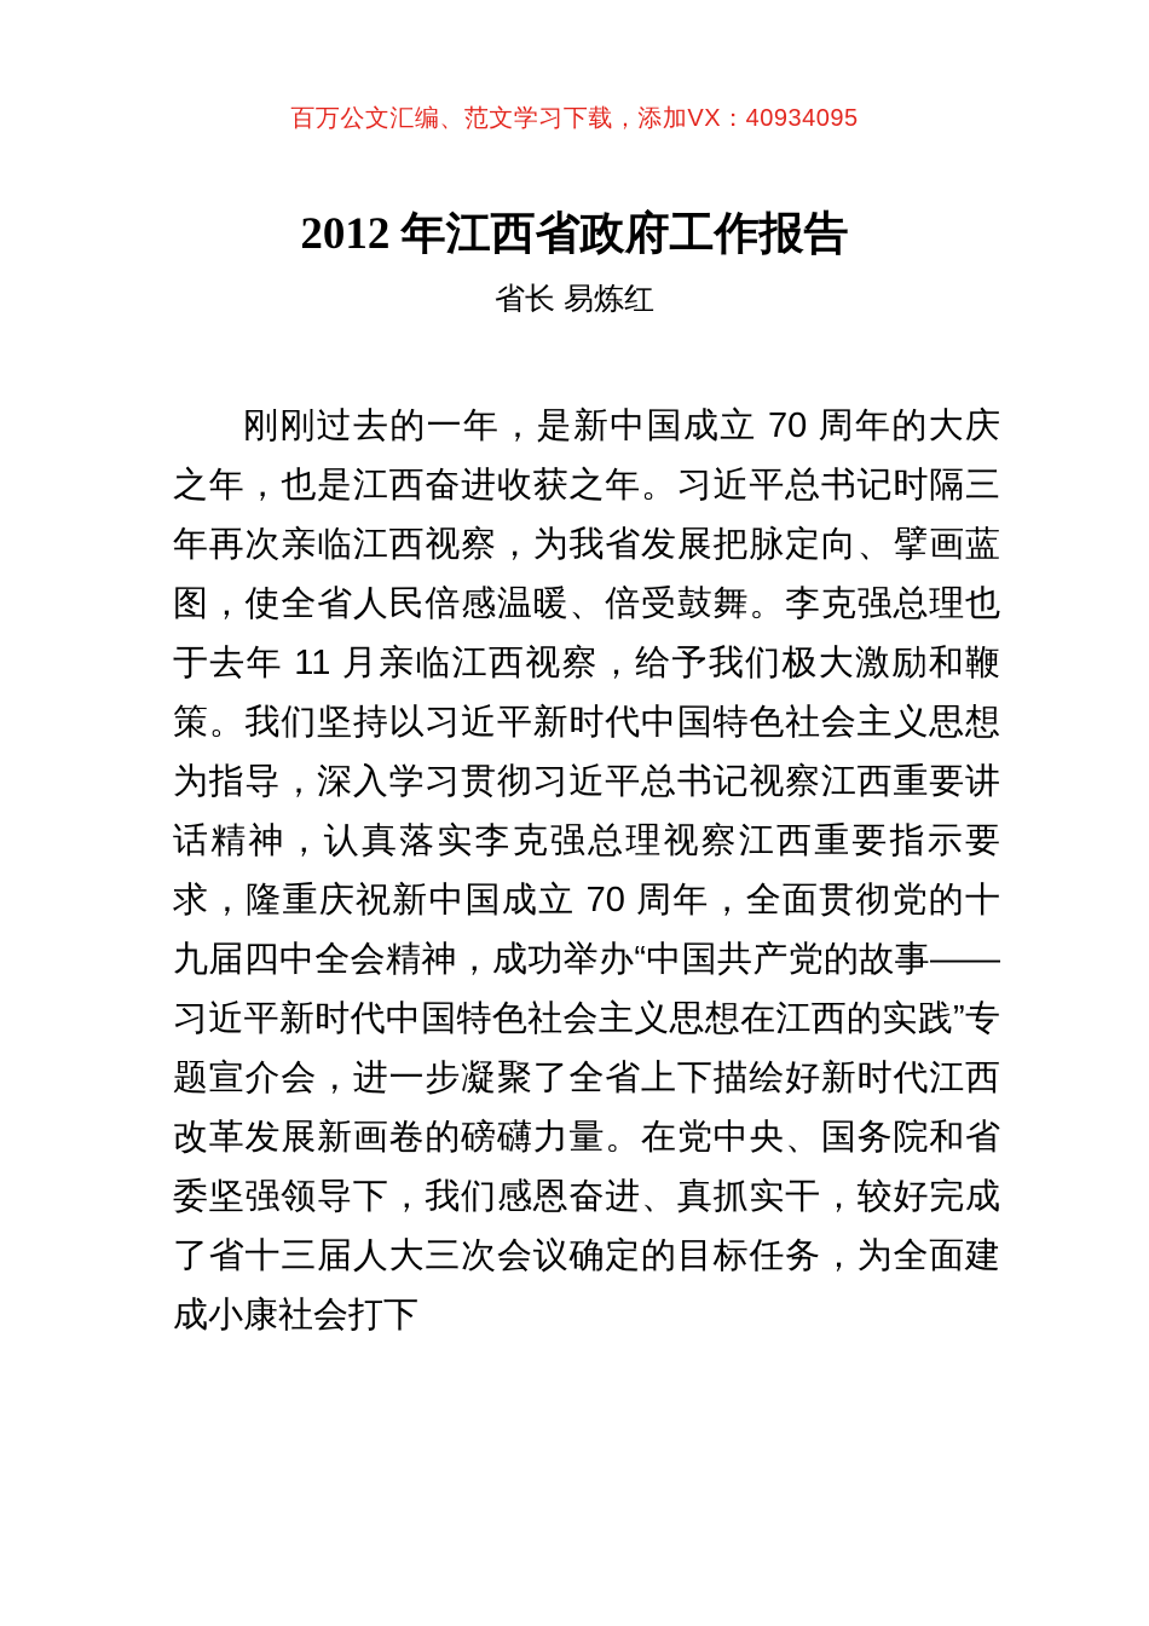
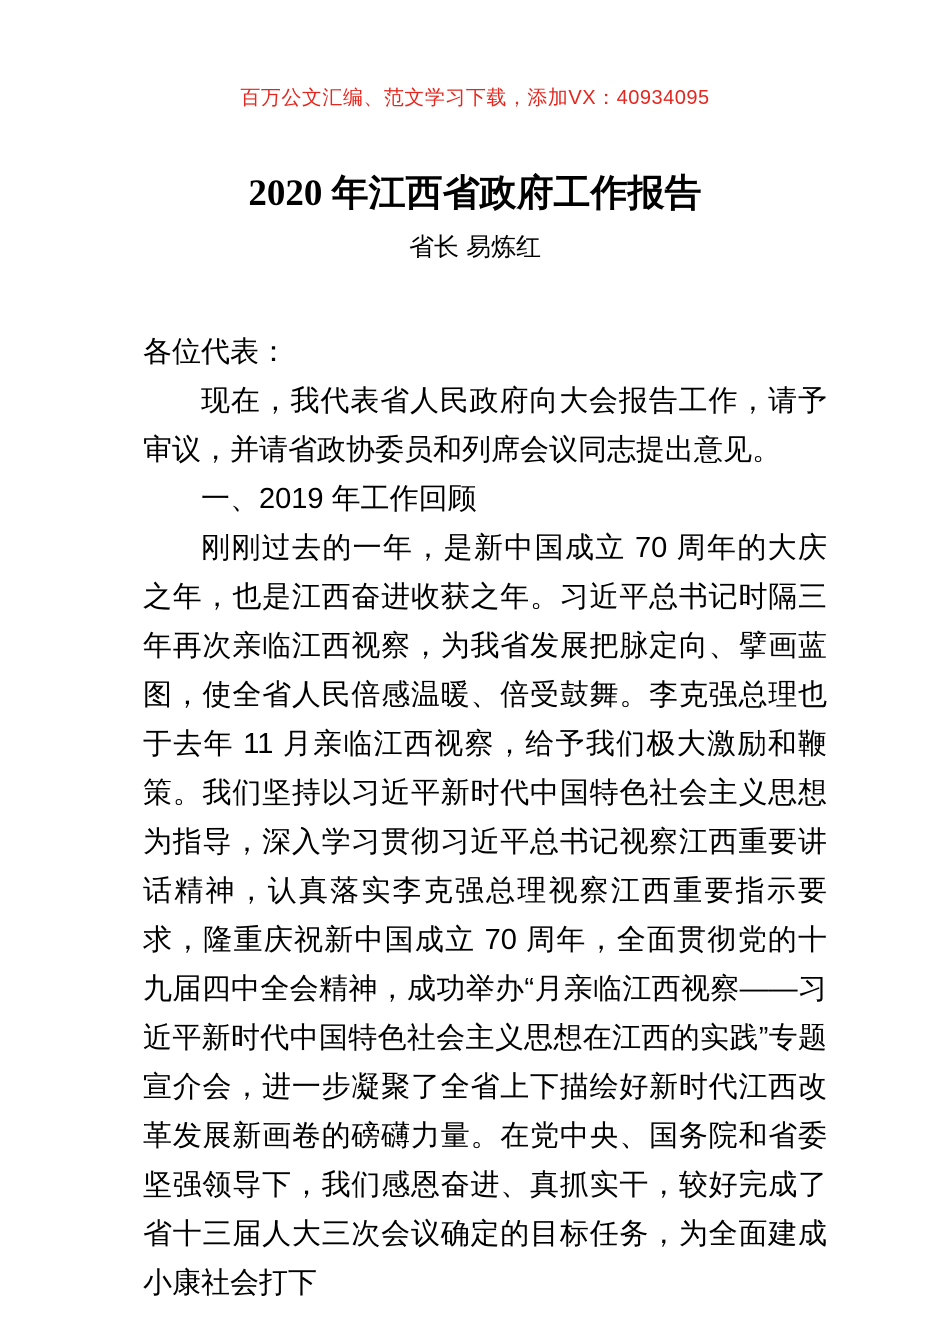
  百万公文汇编、范文学习下载，添加VX：40934095
- 2012 年江西省政府工作报告
+ 2020 年江西省政府工作报告
  省长 易炼红
+ 各位代表：
+ 现在，我代表省人民政府向大会报告工作，请予审议，并请省政协委员和列席会议同志提出意见。
+ 一、2019 年工作回顾
- 刚刚过去的一年，是新中国成立 70 周年的大庆之年，也是江西奋进收获之年。习近平总书记时隔三年再次亲临江西视察，为我省发展把脉定向、擘画蓝图，使全省人民倍感温暖、倍受鼓舞。李克强总理也于去年 11 月亲临江西视察，给予我们极大激励和鞭策。我们坚持以习近平新时代中国特色社会主义思想为指导，深入学习贯彻习近平总书记视察江西重要讲话精神，认真落实李克强总理视察江西重要指示要求，隆重庆祝新中国成立 70 周年，全面贯彻党的十九届四中全会精神，成功举办“中国共产党的故事——习近平新时代中国特色社会主义思想在江西的实践”专题宣介会，进一步凝聚了全省上下描绘好新时代江西改革发展新画卷的磅礴力量。在党中央、国务院和省委坚强领导下，我们感恩奋进、真抓实干，较好完成了省十三届人大三次会议确定的目标任务，为全面建成小康社会打下
+ 刚刚过去的一年，是新中国成立 70 周年的大庆之年，也是江西奋进收获之年。习近平总书记时隔三年再次亲临江西视察，为我省发展把脉定向、擘画蓝图，使全省人民倍感温暖、倍受鼓舞。李克强总理也于去年 11 月亲临江西视察，给予我们极大激励和鞭策。我们坚持以习近平新时代中国特色社会主义思想为指导，深入学习贯彻习近平总书记视察江西重要讲话精神，认真落实李克强总理视察江西重要指示要求，隆重庆祝新中国成立 70 周年，全面贯彻党的十九届四中全会精神，成功举办“月亲临江西视察——习近平新时代中国特色社会主义思想在江西的实践”专题宣介会，进一步凝聚了全省上下描绘好新时代江西改革发展新画卷的磅礴力量。在党中央、国务院和省委坚强领导下，我们感恩奋进、真抓实干，较好完成了省十三届人大三次会议确定的目标任务，为全面建成小康社会打下
